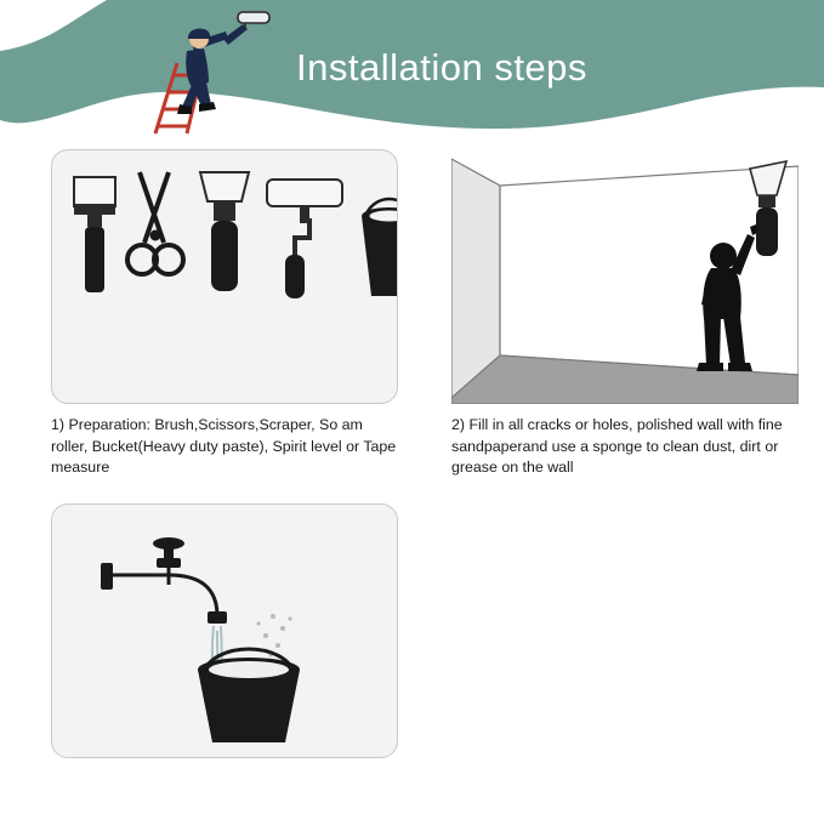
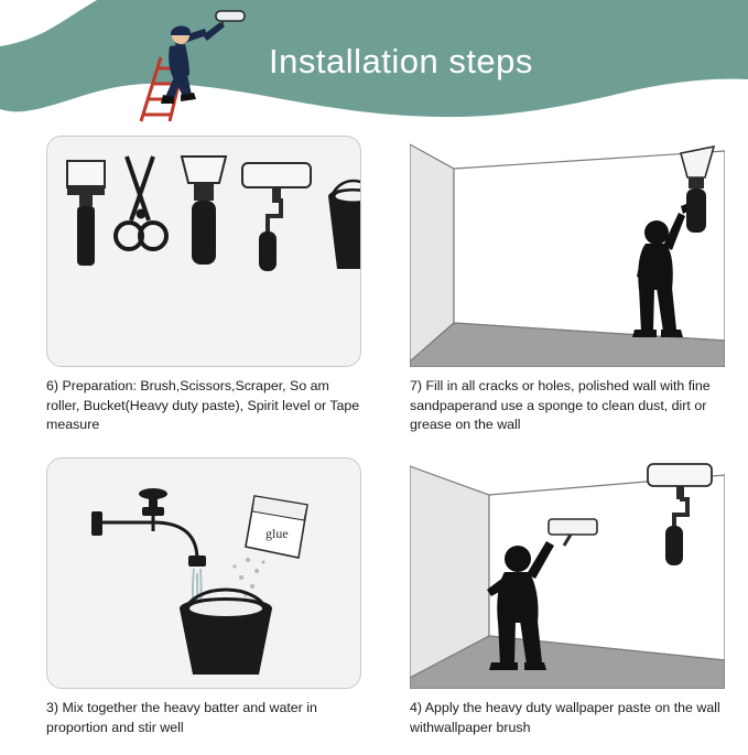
  Installation steps
- 1) Preparation: Brush,Scissors,Scraper, So am roller, Bucket(Heavy duty paste), Spirit level or Tape measure
+ 6) Preparation: Brush,Scissors,Scraper, So am roller, Bucket(Heavy duty paste), Spirit level or Tape measure
- 2) Fill in all cracks or holes, polished wall with fine sandpaperand use a sponge to clean dust, dirt or grease on the wall
+ 7) Fill in all cracks or holes, polished wall with fine sandpaperand use a sponge to clean dust, dirt or grease on the wall
+ glue
+ 3) Mix together the heavy batter and water in proportion and stir well
+ 4) Apply the heavy duty wallpaper paste on the wall withwallpaper brush
